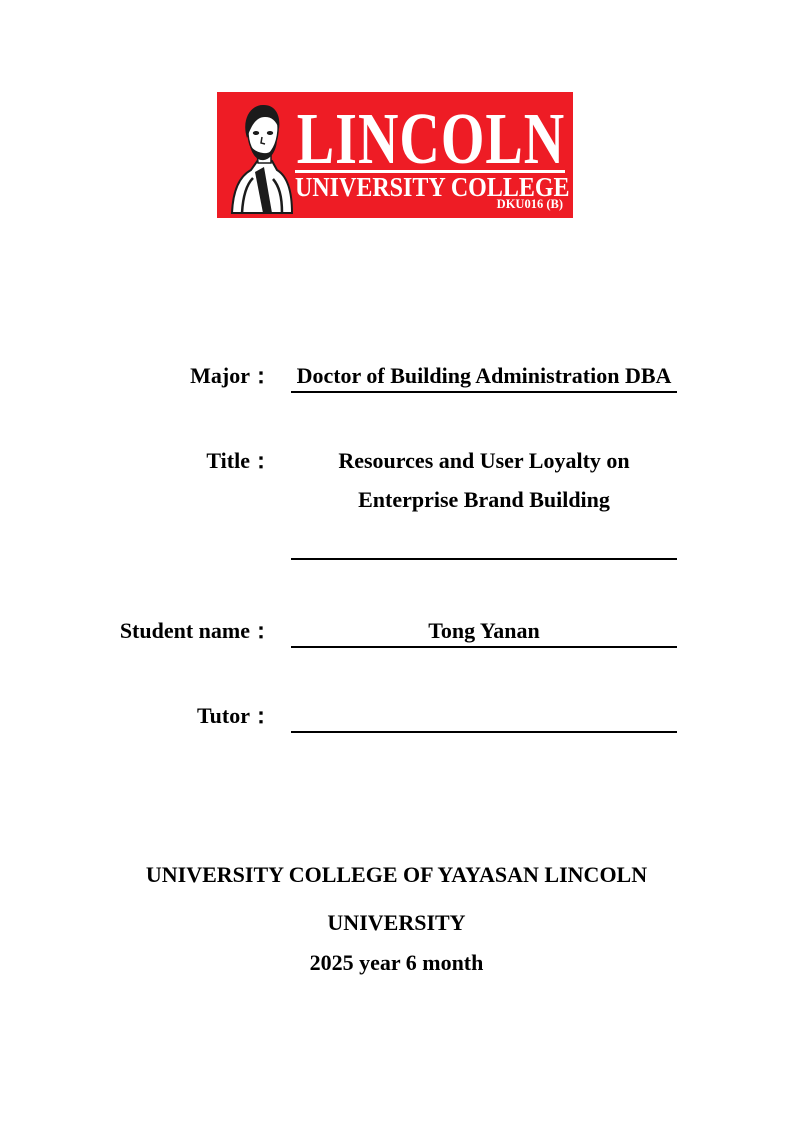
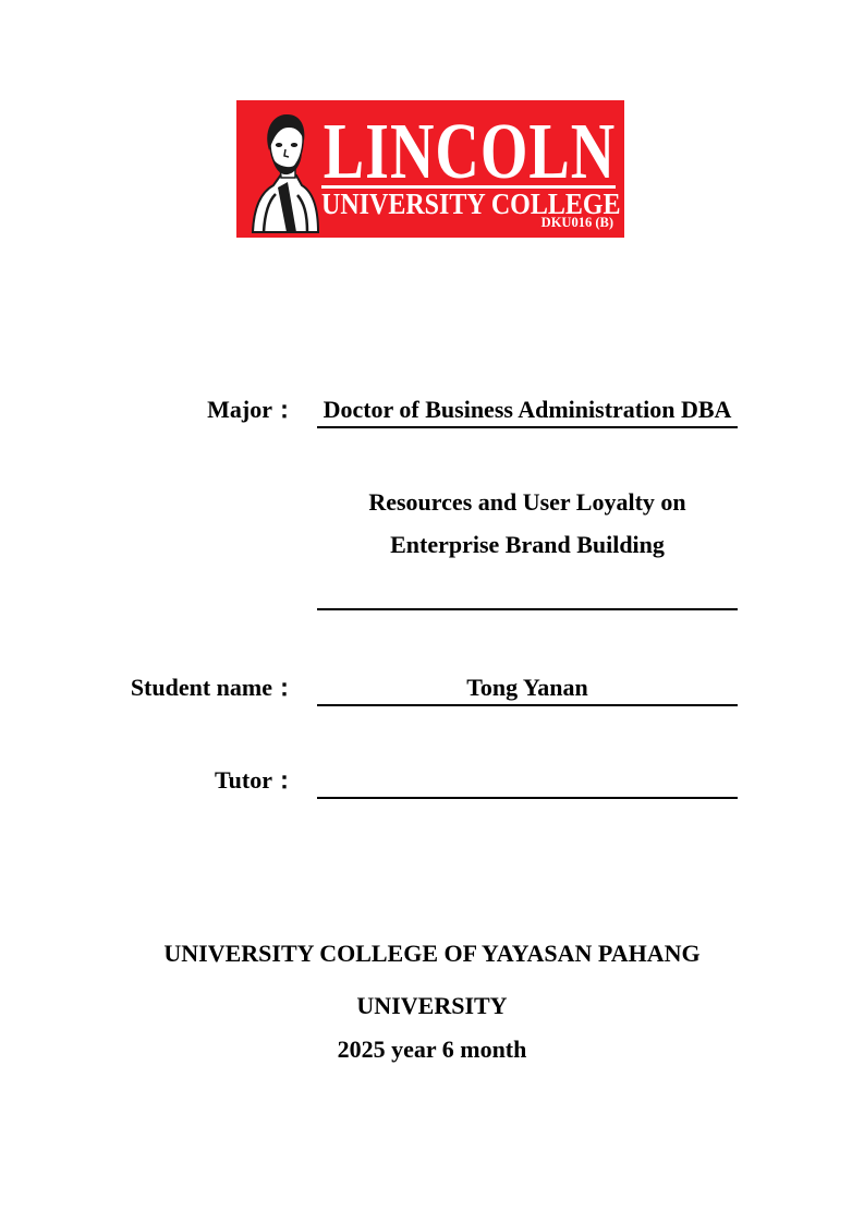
  LINCOLN
  UNIVERSITY COLLEGE
  DKU016 (B)
  Major：
- Doctor of Building Administration DBA
+ Doctor of Business Administration DBA
- Title：
  Resources and User Loyalty on
  Enterprise Brand Building
  Student name：
  Tong Yanan
  Tutor：
- UNIVERSITY COLLEGE OF YAYASAN LINCOLN
+ UNIVERSITY COLLEGE OF YAYASAN PAHANG
  UNIVERSITY
  2025 year 6 month
